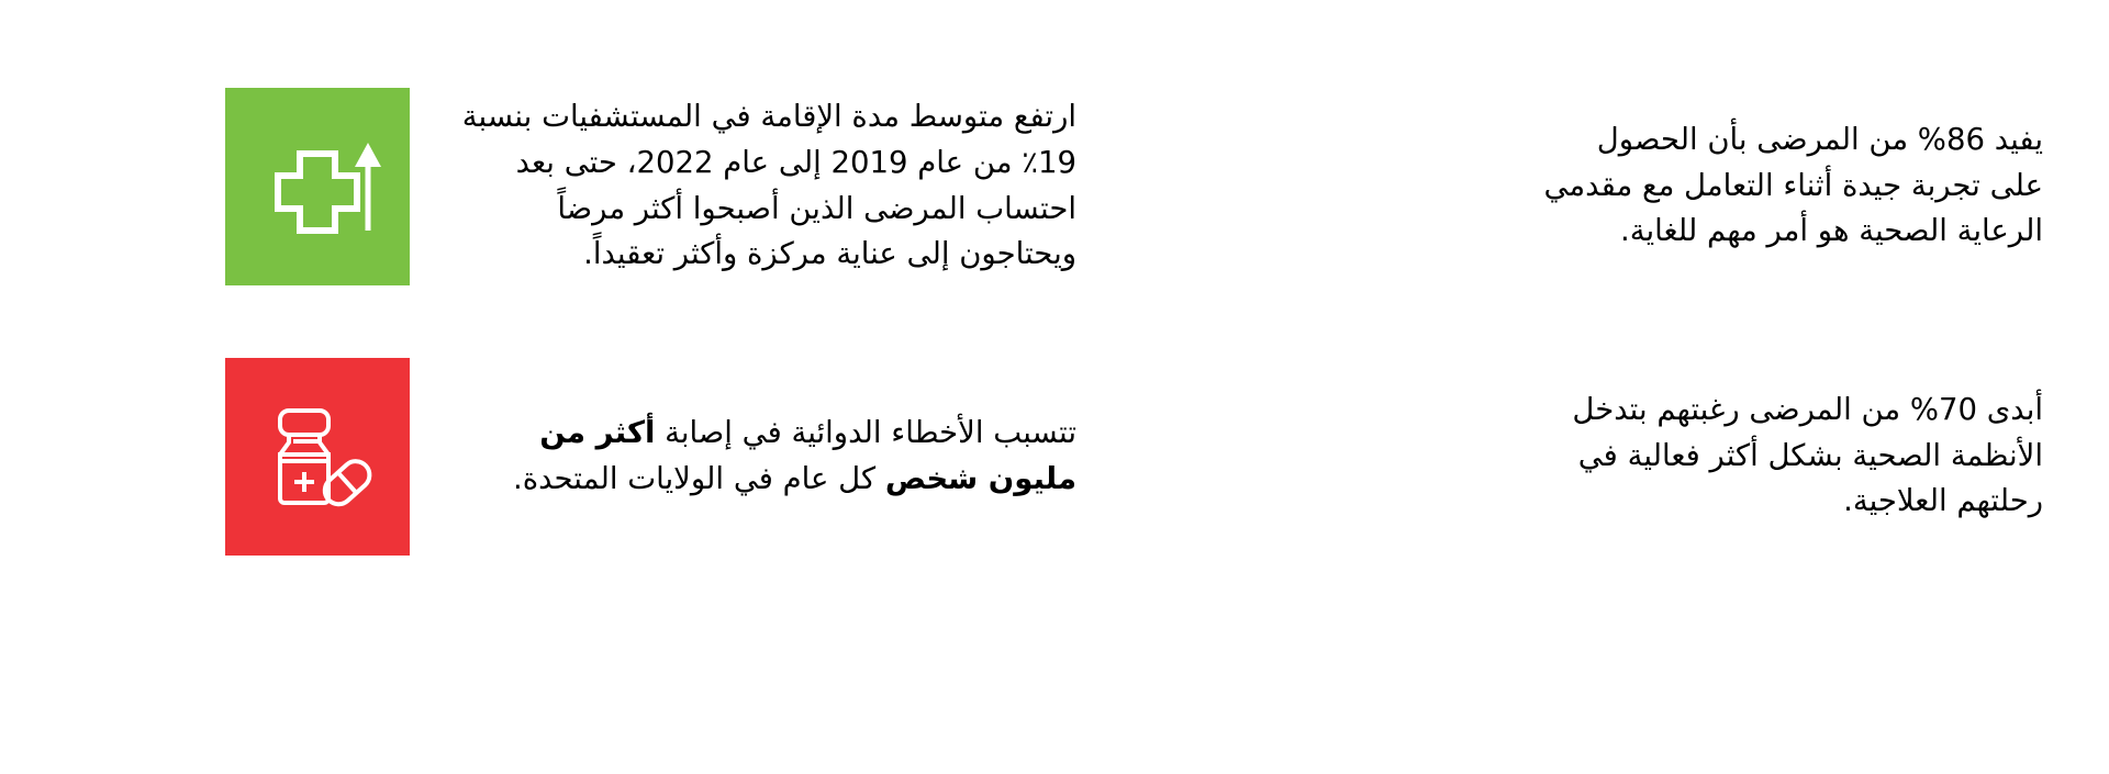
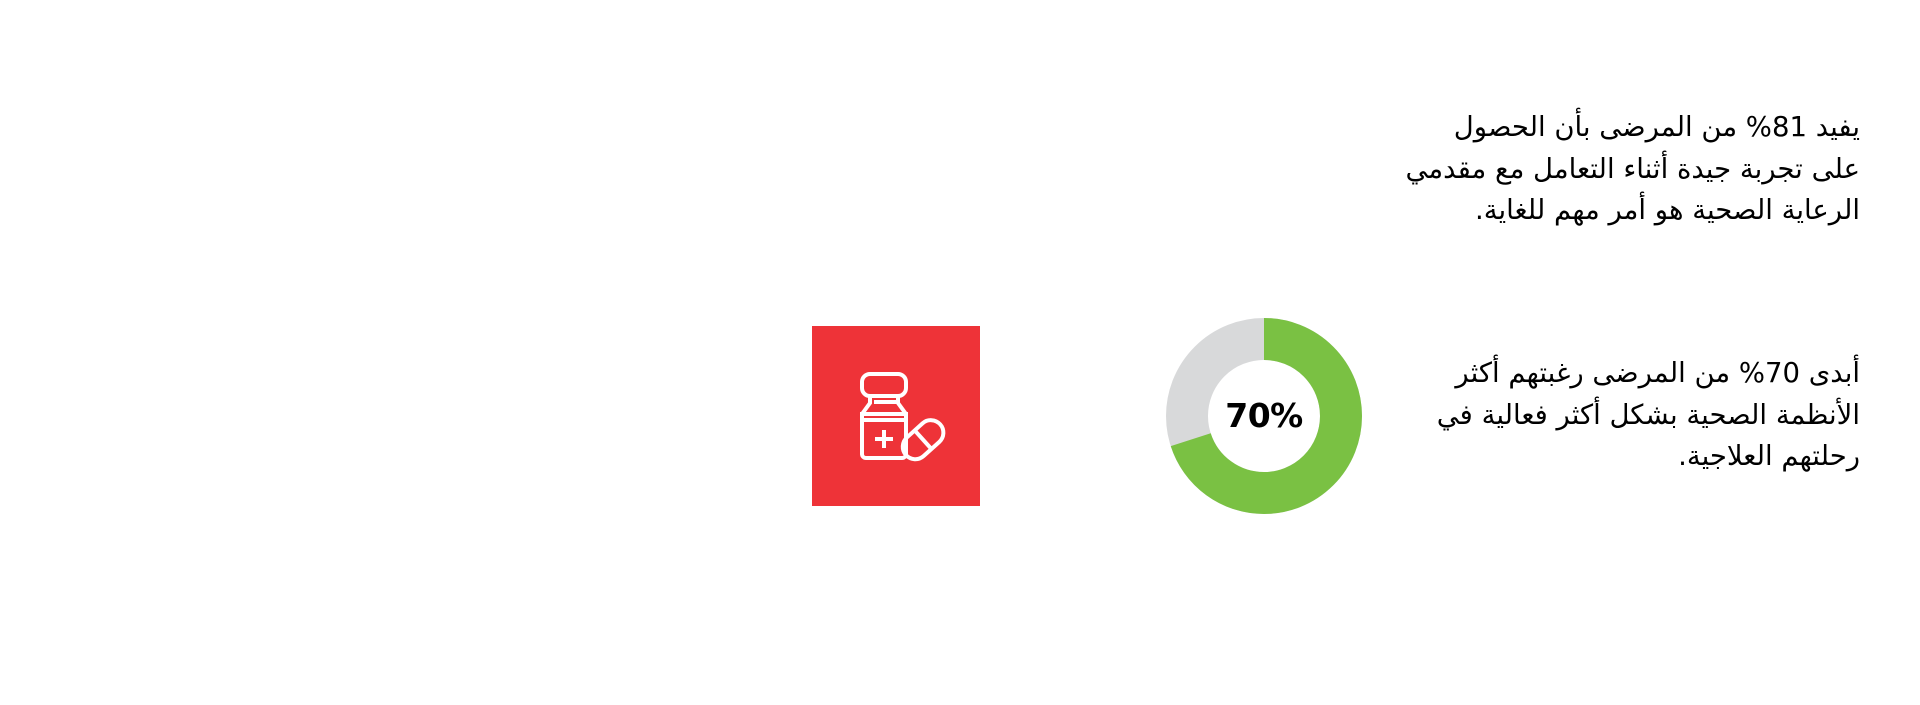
- ارتفع متوسط مدة الإقامة في المستشفيات بنسبة 19٪ من عام 2019 إلى عام 2022، حتى بعد احتساب المرضى الذين أصبحوا أكثر مرضاً ويحتاجون إلى عناية مركزة وأكثر تعقيداً.
- تتسبب الأخطاء الدوائية في إصابة أكثر من مليون شخص كل عام في الولايات المتحدة.
- يفيد 86% من المرضى بأن الحصول على تجربة جيدة أثناء التعامل مع مقدمي الرعاية الصحية هو أمر مهم للغاية.
+ يفيد 81% من المرضى بأن الحصول على تجربة جيدة أثناء التعامل مع مقدمي الرعاية الصحية هو أمر مهم للغاية.
- أبدى 70% من المرضى رغبتهم بتدخل الأنظمة الصحية بشكل أكثر فعالية في رحلتهم العلاجية.
+ أبدى 70% من المرضى رغبتهم أكثر الأنظمة الصحية بشكل أكثر فعالية في رحلتهم العلاجية.
+ 70%
